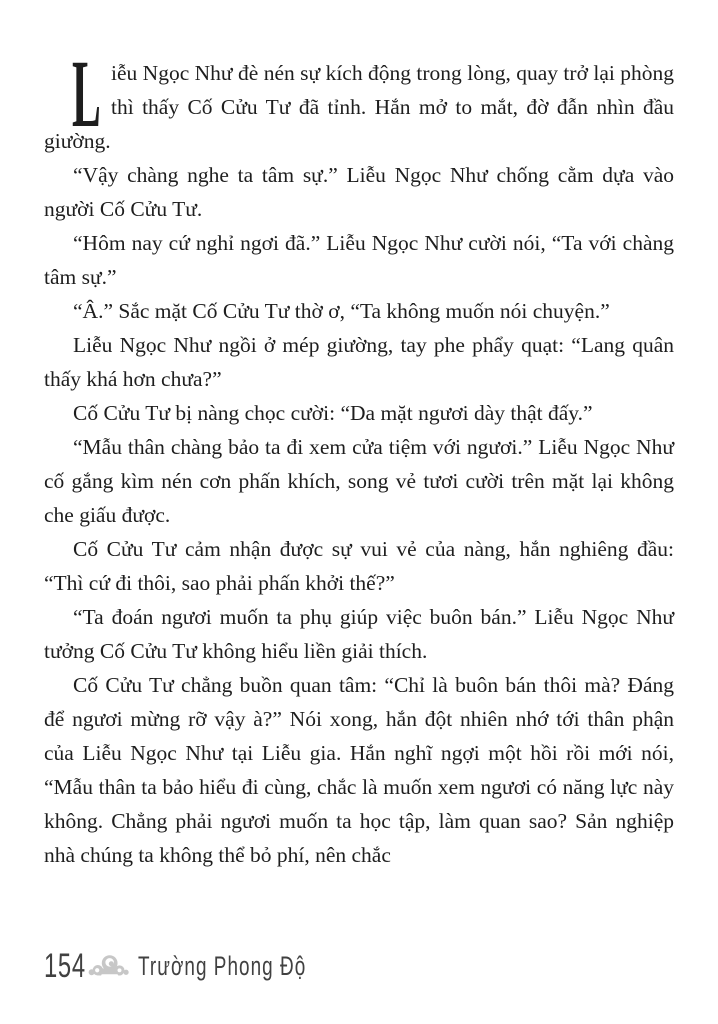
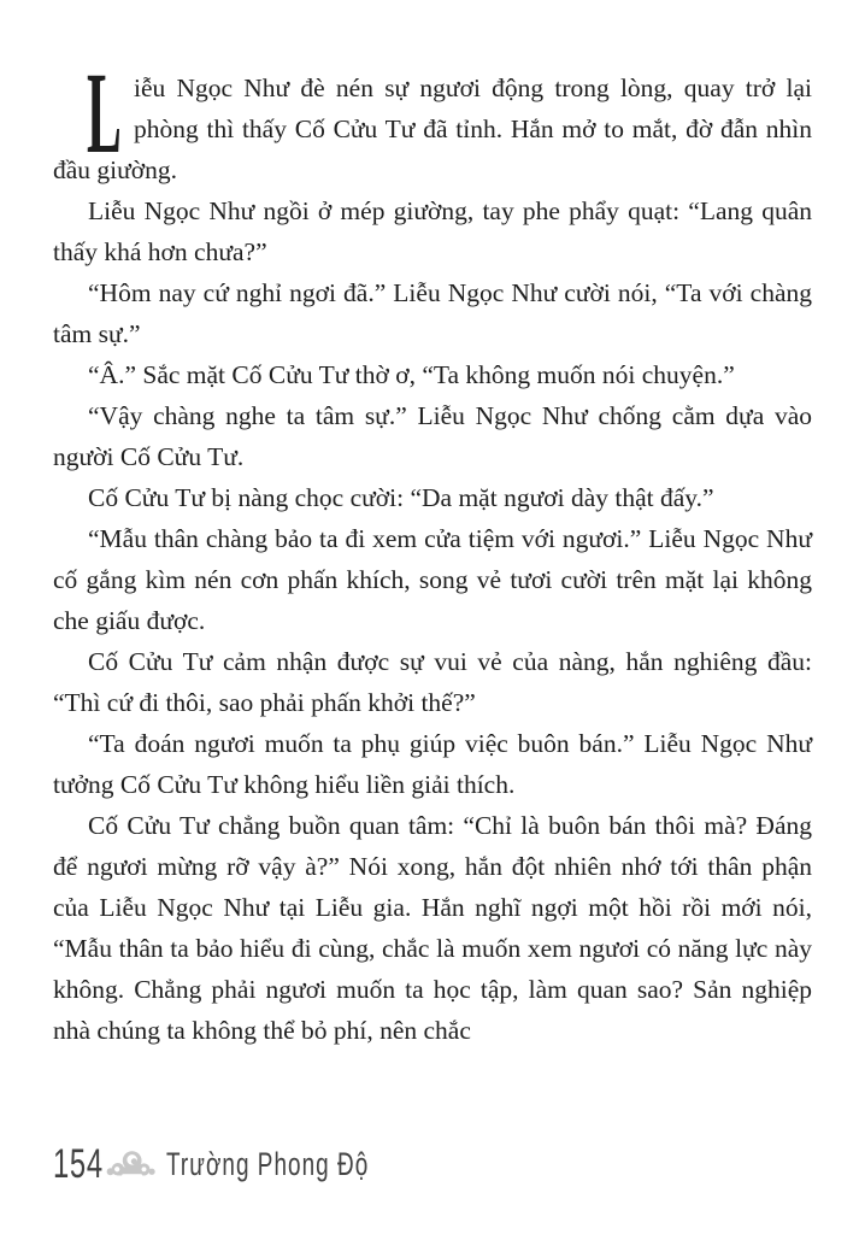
  L
- iễu Ngọc Như đè nén sự kích động trong lòng, quay trở lại phòng thì thấy Cố Cửu Tư đã tỉnh. Hắn mở to mắt, đờ đẫn nhìn đầu giường.
+ iễu Ngọc Như đè nén sự ngươi động trong lòng, quay trở lại phòng thì thấy Cố Cửu Tư đã tỉnh. Hắn mở to mắt, đờ đẫn nhìn đầu giường.
- “Vậy chàng nghe ta tâm sự.” Liễu Ngọc Như chống cằm dựa vào người Cố Cửu Tư.
+ Liễu Ngọc Như ngồi ở mép giường, tay phe phẩy quạt: “Lang quân thấy khá hơn chưa?”
  “Hôm nay cứ nghỉ ngơi đã.” Liễu Ngọc Như cười nói, “Ta với chàng tâm sự.”
  “Â.” Sắc mặt Cố Cửu Tư thờ ơ, “Ta không muốn nói chuyện.”
- Liễu Ngọc Như ngồi ở mép giường, tay phe phẩy quạt: “Lang quân thấy khá hơn chưa?”
+ “Vậy chàng nghe ta tâm sự.” Liễu Ngọc Như chống cằm dựa vào người Cố Cửu Tư.
  Cố Cửu Tư bị nàng chọc cười: “Da mặt ngươi dày thật đấy.”
  “Mẫu thân chàng bảo ta đi xem cửa tiệm với ngươi.” Liễu Ngọc Như cố gắng kìm nén cơn phấn khích, song vẻ tươi cười trên mặt lại không che giấu được.
  Cố Cửu Tư cảm nhận được sự vui vẻ của nàng, hắn nghiêng đầu: “Thì cứ đi thôi, sao phải phấn khởi thế?”
  “Ta đoán ngươi muốn ta phụ giúp việc buôn bán.” Liễu Ngọc Như tưởng Cố Cửu Tư không hiểu liền giải thích.
  Cố Cửu Tư chẳng buồn quan tâm: “Chỉ là buôn bán thôi mà? Đáng để ngươi mừng rỡ vậy à?” Nói xong, hắn đột nhiên nhớ tới thân phận của Liễu Ngọc Như tại Liễu gia. Hắn nghĩ ngợi một hồi rồi mới nói, “Mẫu thân ta bảo hiểu đi cùng, chắc là muốn xem ngươi có năng lực này không. Chẳng phải ngươi muốn ta học tập, làm quan sao? Sản nghiệp nhà chúng ta không thể bỏ phí, nên chắc
  154
  Trường Phong Độ
